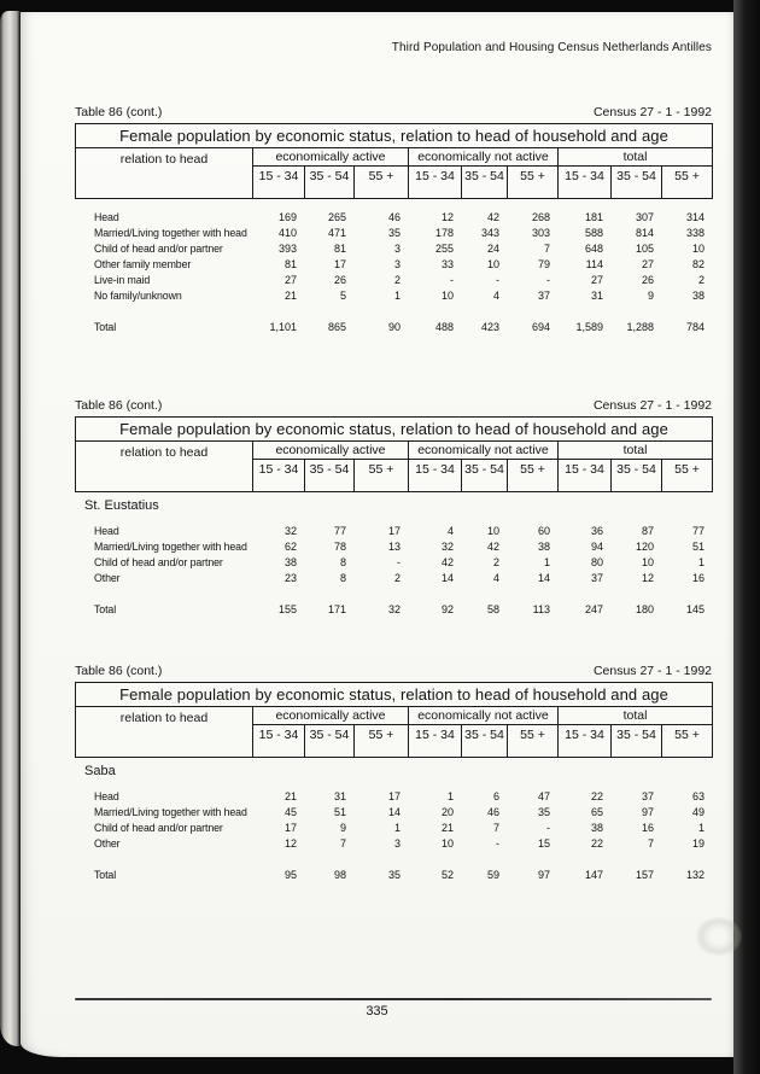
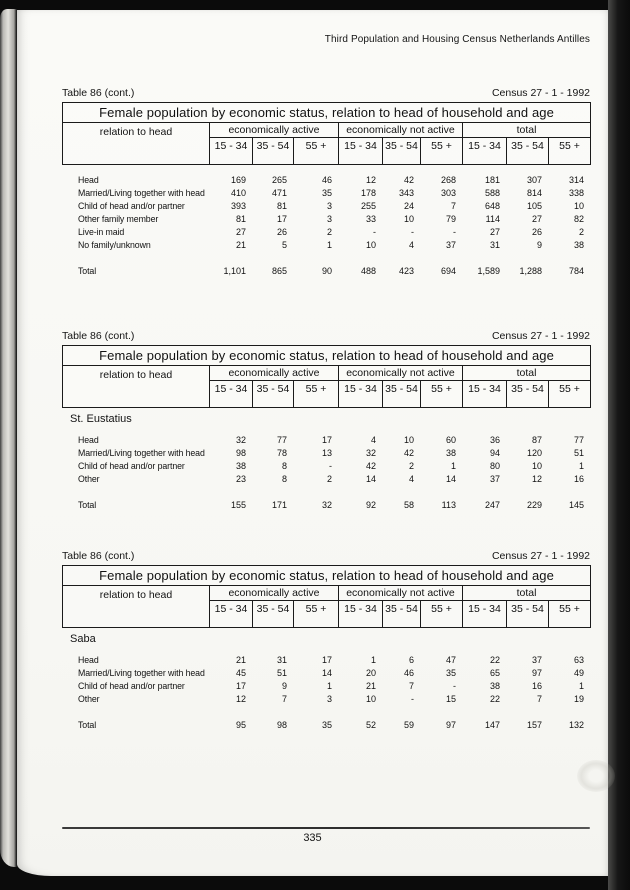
  Third Population and Housing Census Netherlands Antilles
  335
  Table 86 (cont.)
  Census 27 - 1 - 1992
  Female population by economic status, relation to head of household and age
  relation to head	economically active	economically not active	total
  15 - 34	35 - 54	55 +	15 - 34	35 - 54	55 +	15 - 34	35 - 54	55 +
  Head	169	265	46	12	42	268	181	307	314
  Married/Living together with head	410	471	35	178	343	303	588	814	338
  Child of head and/or partner	393	81	3	255	24	7	648	105	10
  Other family member	81	17	3	33	10	79	114	27	82
  Live-in maid	27	26	2	-	-	-	27	26	2
  No family/unknown	21	5	1	10	4	37	31	9	38
  Total	1,101	865	90	488	423	694	1,589	1,288	784
  Table 86 (cont.)
  Census 27 - 1 - 1992
  Female population by economic status, relation to head of household and age
  relation to head	economically active	economically not active	total
  15 - 34	35 - 54	55 +	15 - 34	35 - 54	55 +	15 - 34	35 - 54	55 +
  St. Eustatius
  Head	32	77	17	4	10	60	36	87	77
- Married/Living together with head	62	78	13	32	42	38	94	120	51
+ Married/Living together with head	98	78	13	32	42	38	94	120	51
  Child of head and/or partner	38	8	-	42	2	1	80	10	1
  Other	23	8	2	14	4	14	37	12	16
- Total	155	171	32	92	58	113	247	180	145
+ Total	155	171	32	92	58	113	247	229	145
  Table 86 (cont.)
  Census 27 - 1 - 1992
  Female population by economic status, relation to head of household and age
  relation to head	economically active	economically not active	total
  15 - 34	35 - 54	55 +	15 - 34	35 - 54	55 +	15 - 34	35 - 54	55 +
  Saba
  Head	21	31	17	1	6	47	22	37	63
  Married/Living together with head	45	51	14	20	46	35	65	97	49
  Child of head and/or partner	17	9	1	21	7	-	38	16	1
  Other	12	7	3	10	-	15	22	7	19
  Total	95	98	35	52	59	97	147	157	132
